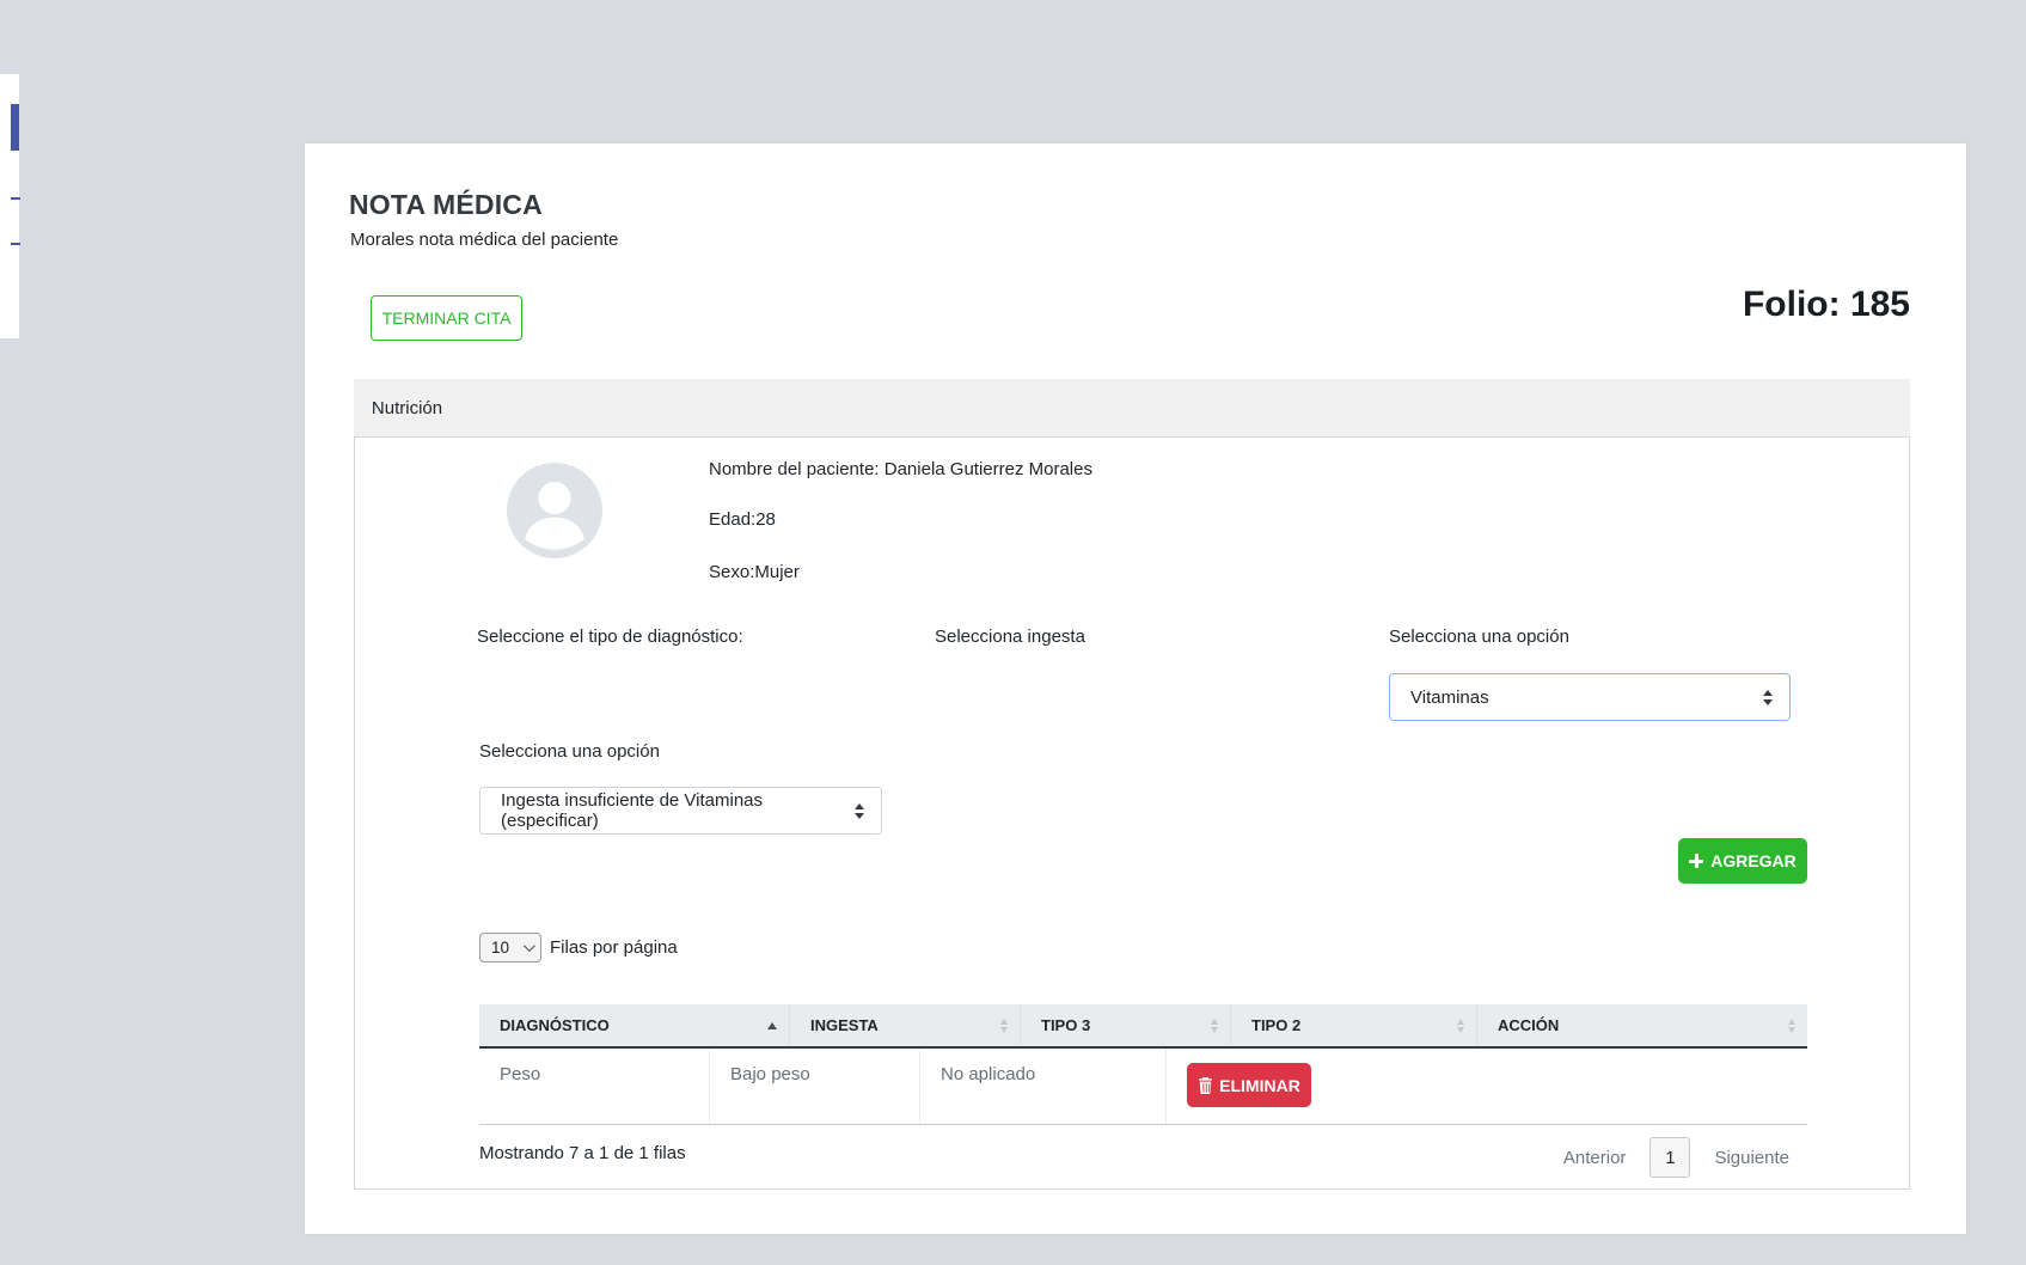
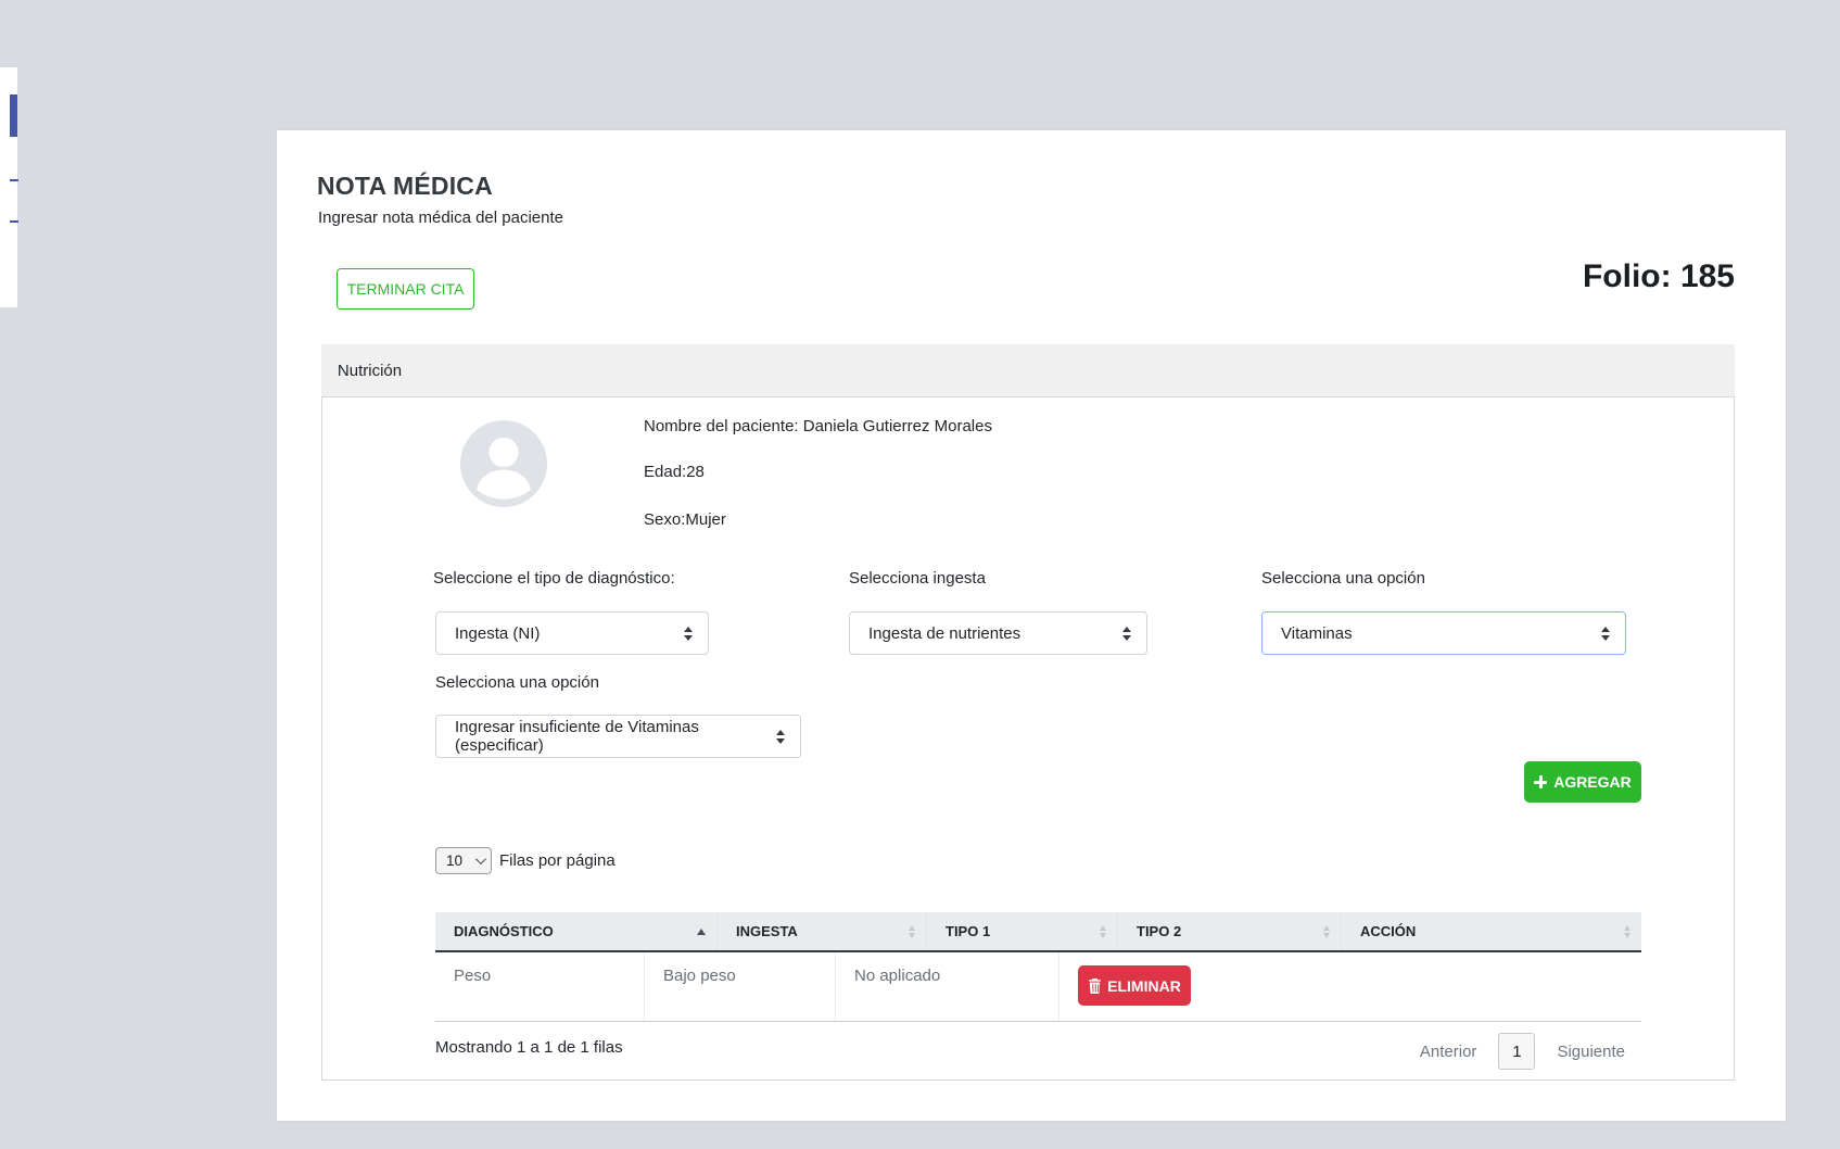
  NOTA MÉDICA
- Morales nota médica del paciente
+ Ingresar nota médica del paciente
  TERMINAR CITA
  Folio: 185
  Nutrición
  Nombre del paciente: Daniela Gutierrez Morales
  Edad:28
  Sexo:Mujer
  Seleccione el tipo de diagnóstico:
  Selecciona ingesta
  Selecciona una opción
+ Ingesta (NI)
+ Ingesta de nutrientes
  Vitaminas
  Selecciona una opción
- Ingesta insuficiente de Vitaminas (especificar)
+ Ingresar insuficiente de Vitaminas (especificar)
  AGREGAR
  10
  Filas por página
  DIAGNÓSTICO
  INGESTA
- TIPO 3
+ TIPO 1
  TIPO 2
  ACCIÓN
  Peso
  Bajo peso
  No aplicado
  ELIMINAR
- Mostrando 7 a 1 de 1 filas
+ Mostrando 1 a 1 de 1 filas
  Anterior
  1
  Siguiente
